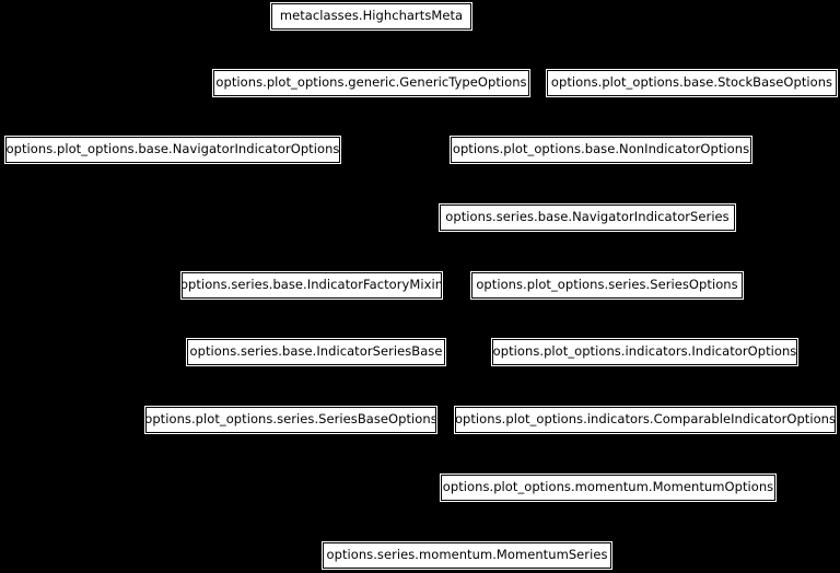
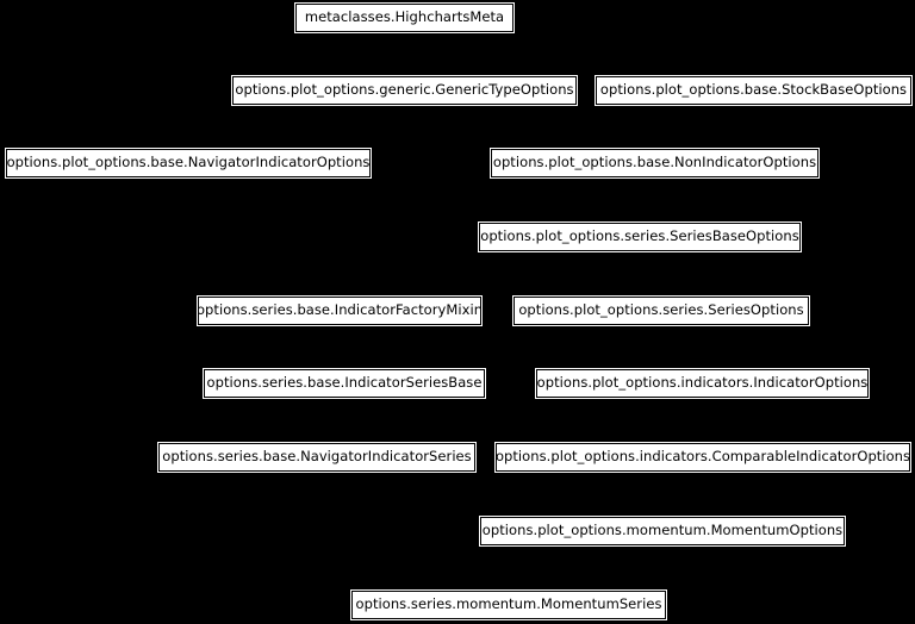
  metaclasses.HighchartsMeta
  options.plot_options.generic.GenericTypeOptions
  options.plot_options.base.StockBaseOptions
  options.plot_options.base.NavigatorIndicatorOptions
  options.plot_options.base.NonIndicatorOptions
- options.series.base.NavigatorIndicatorSeries
+ options.plot_options.series.SeriesBaseOptions
  options.series.base.IndicatorFactoryMixin
  options.plot_options.series.SeriesOptions
  options.series.base.IndicatorSeriesBase
  options.plot_options.indicators.IndicatorOptions
- options.plot_options.series.SeriesBaseOptions
+ options.series.base.NavigatorIndicatorSeries
  options.plot_options.indicators.ComparableIndicatorOptions
  options.plot_options.momentum.MomentumOptions
  options.series.momentum.MomentumSeries
